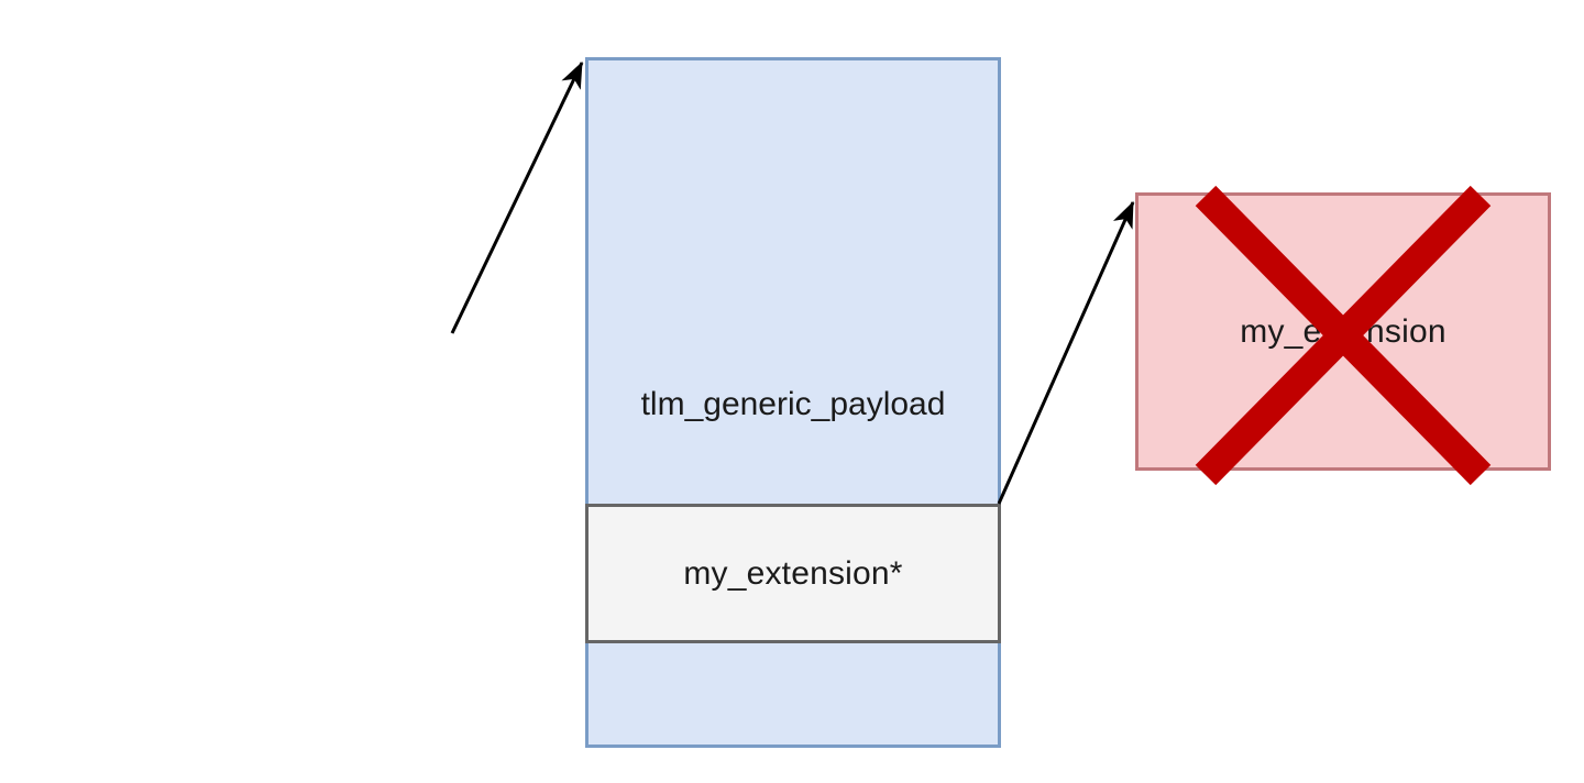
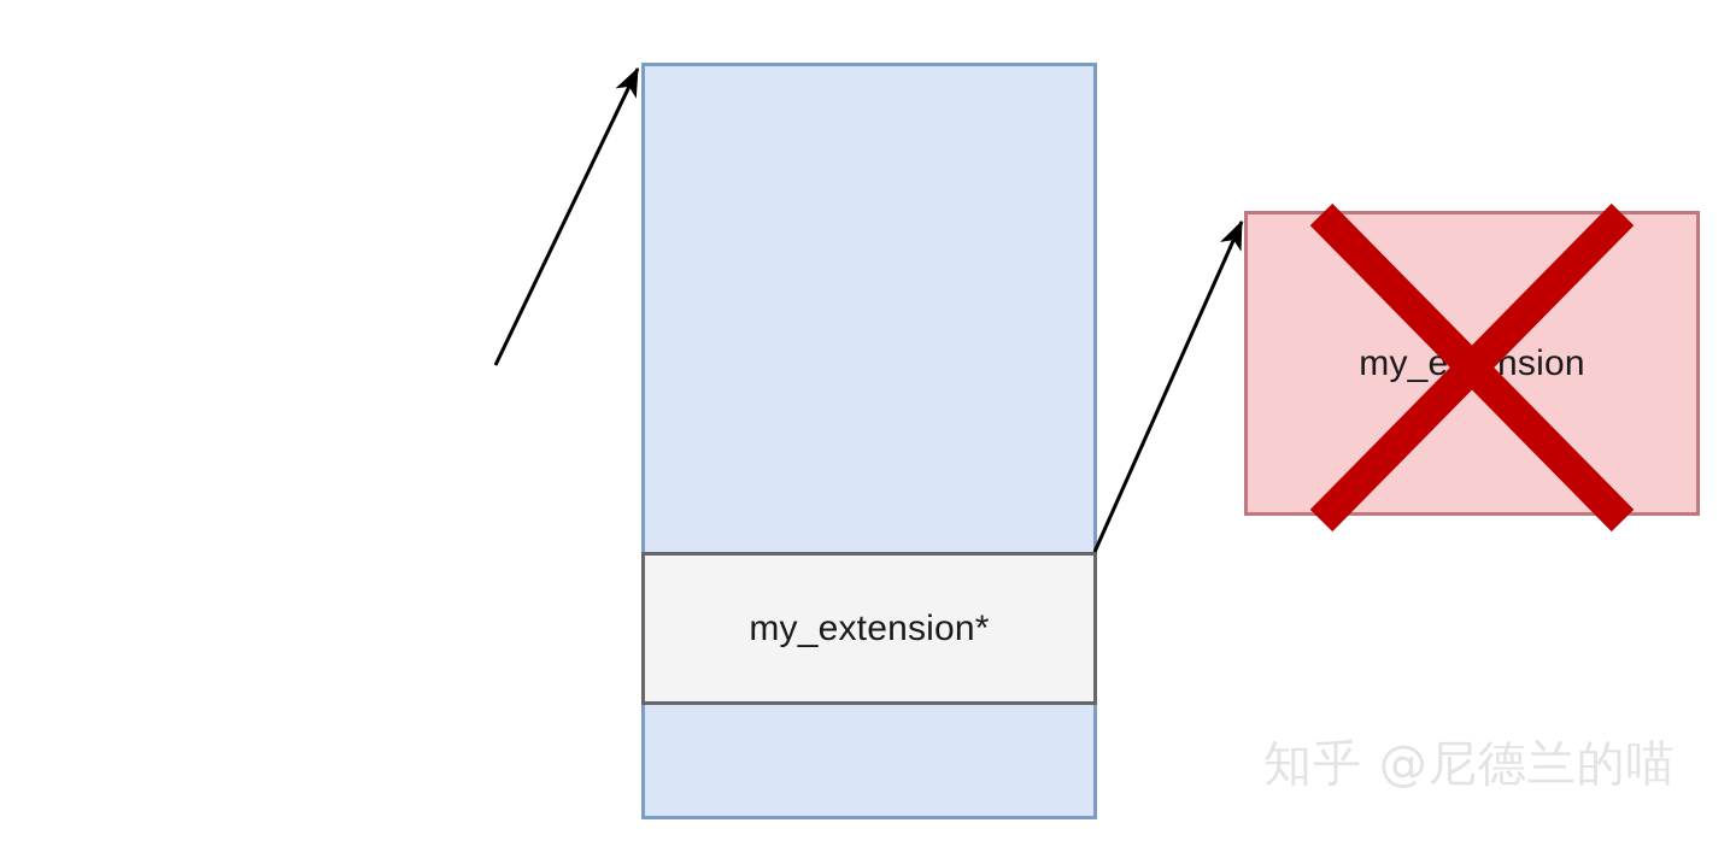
- tlm_generic_payload
  my_extension*
  my_ension
+ 知乎 @尼德兰的喵
